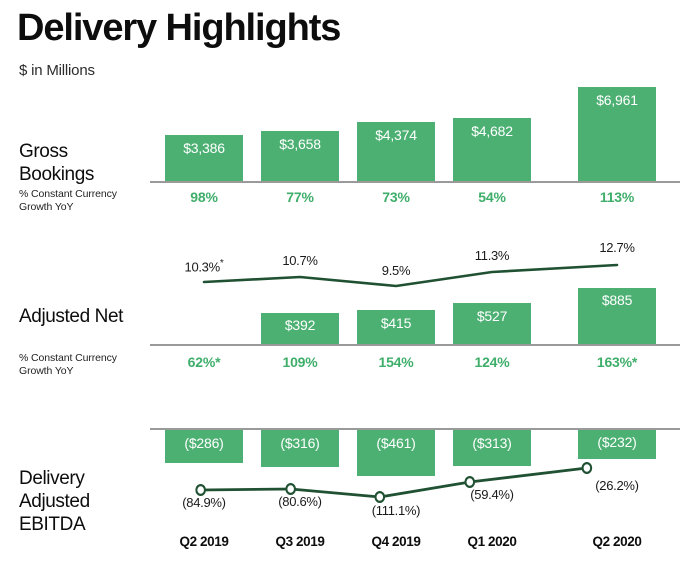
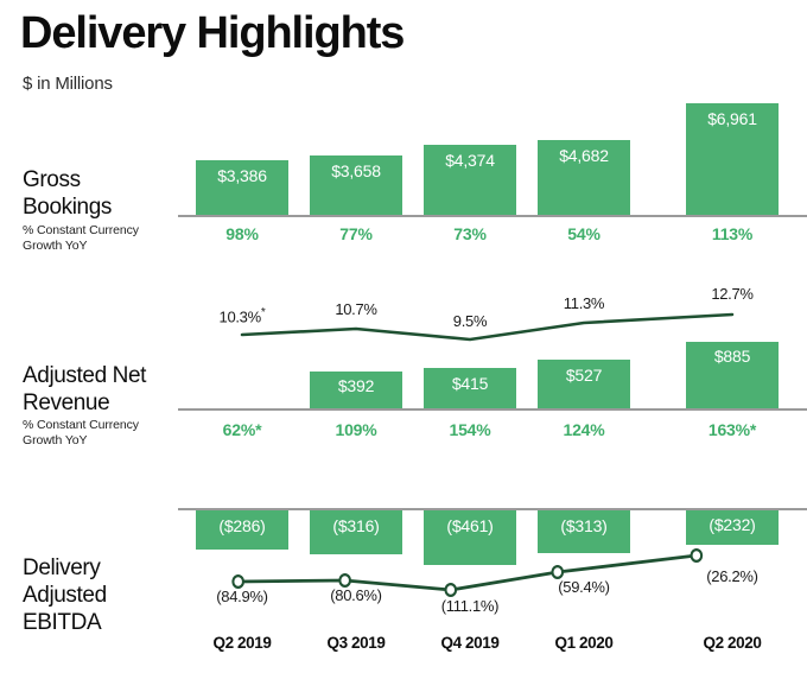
  Delivery Highlights
  $ in Millions
  Gross
  Bookings
  % Constant Currency
  Growth YoY
  $3,386
  $3,658
  $4,374
  $4,682
  $6,961
  98%
  77%
  73%
  54%
  113%
  Adjusted Net
+ Revenue
  % Constant Currency
  Growth YoY
  $392
  $415
  $527
  $885
  10.3%*
  10.7%
  9.5%
  11.3%
  12.7%
  62%*
  109%
  154%
  124%
  163%*
  Delivery
  Adjusted
  EBITDA
  ($286)
  ($316)
  ($461)
  ($313)
  ($232)
  (84.9%)
  (80.6%)
  (111.1%)
  (59.4%)
  (26.2%)
  Q2 2019
  Q3 2019
  Q4 2019
  Q1 2020
  Q2 2020
